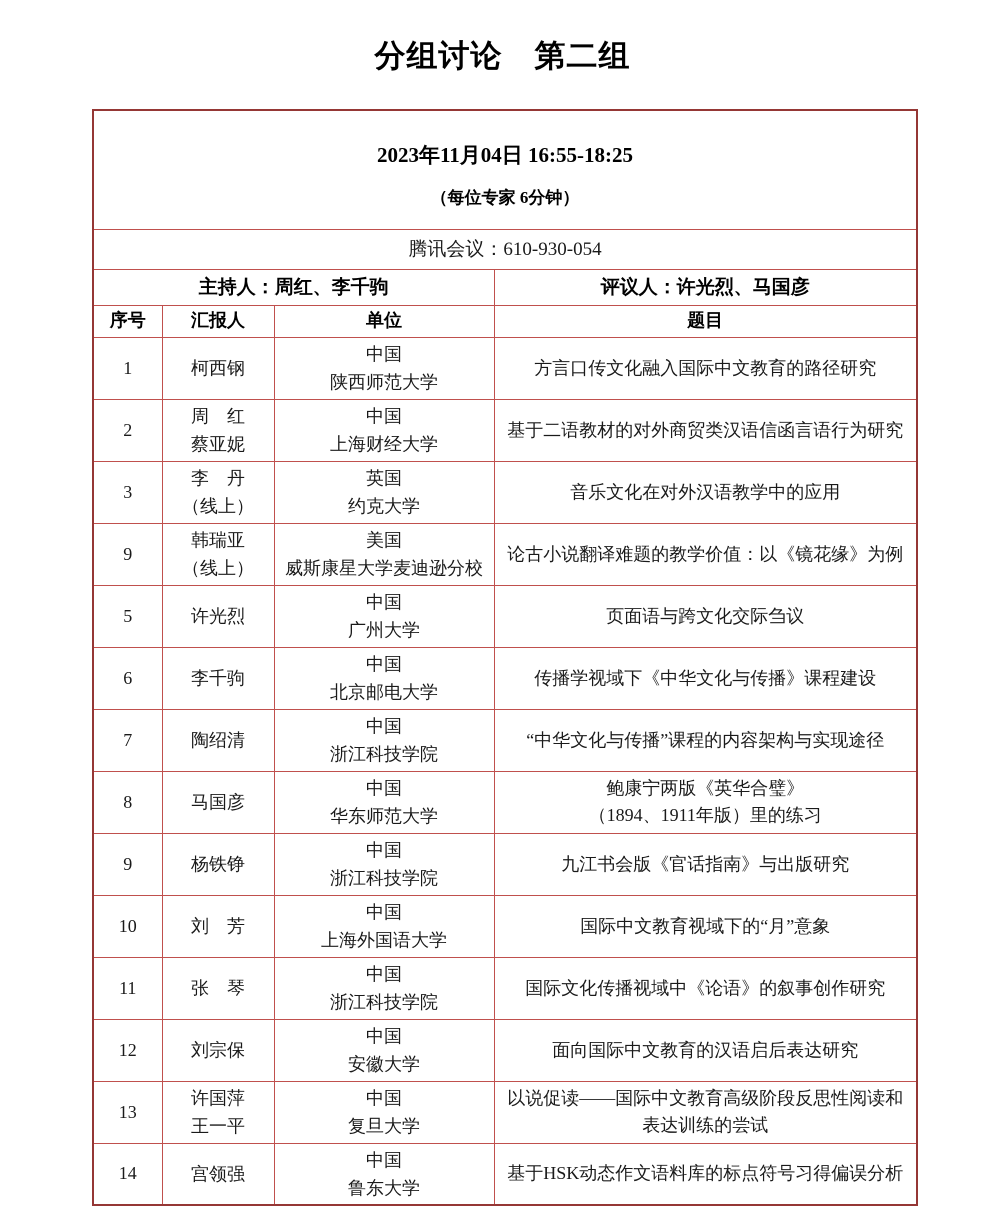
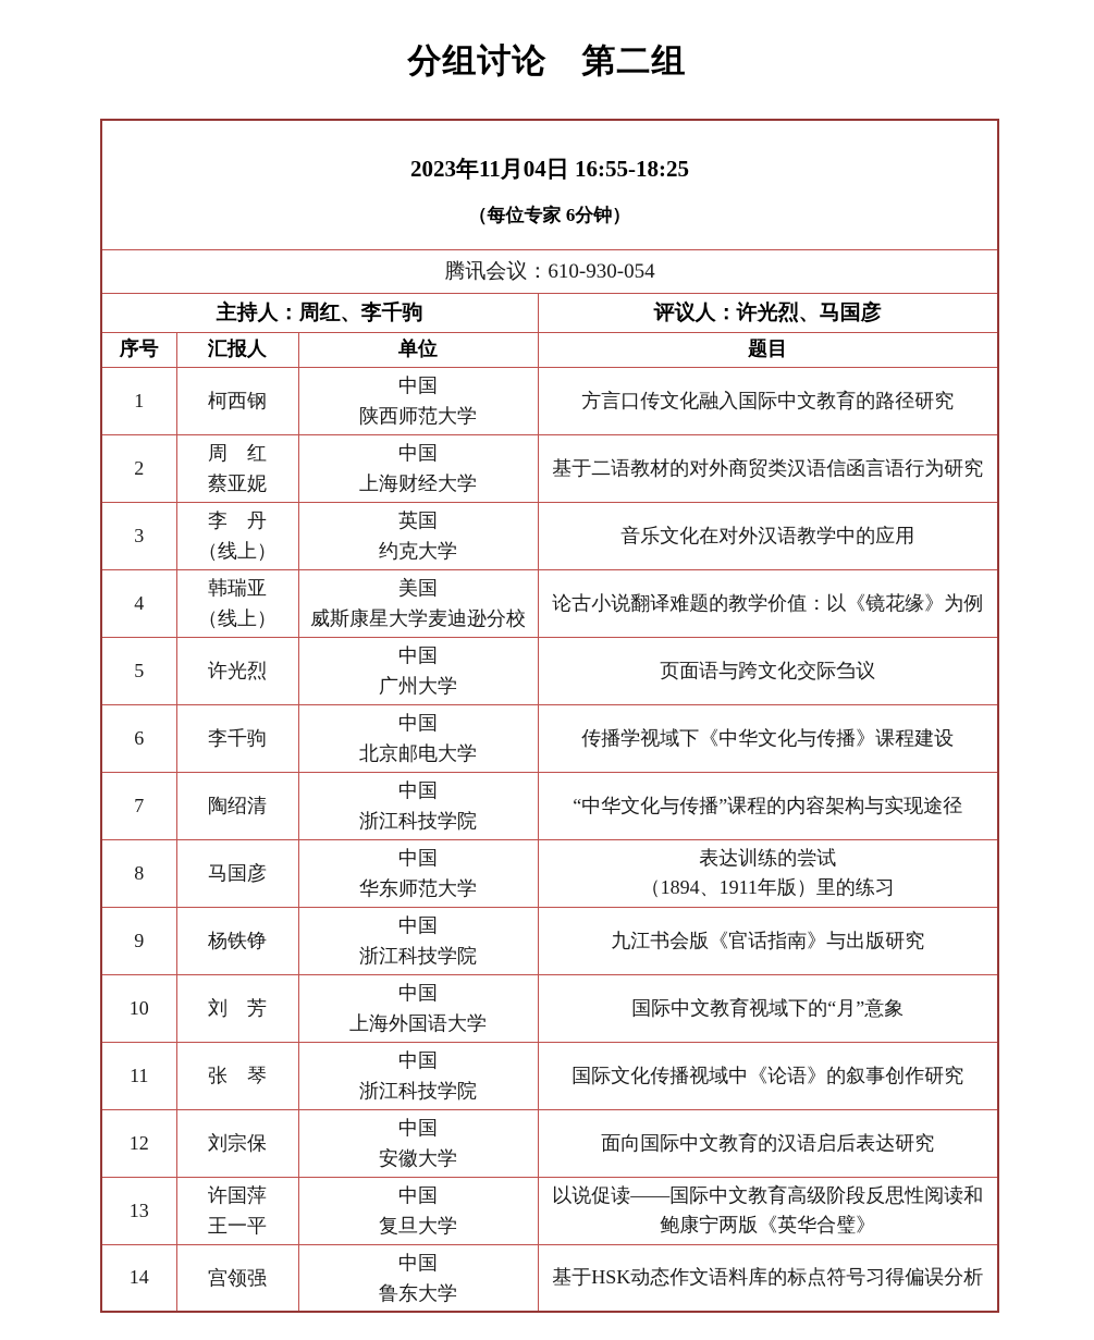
  分组讨论 第二组
  2023年11月04日 16:55-18:25 （每位专家 6分钟）
  腾讯会议：610-930-054
  主持人：周红、李千驹	评议人：许光烈、马国彦
  序号	汇报人	单位	题目
  1	柯西钢	中国陕西师范大学	方言口传文化融入国际中文教育的路径研究
  2	周 红蔡亚妮	中国上海财经大学	基于二语教材的对外商贸类汉语信函言语行为研究
  3	李 丹（线上）	英国约克大学	音乐文化在对外汉语教学中的应用
- 9	韩瑞亚（线上）	美国威斯康星大学麦迪逊分校	论古小说翻译难题的教学价值：以《镜花缘》为例
+ 4	韩瑞亚（线上）	美国威斯康星大学麦迪逊分校	论古小说翻译难题的教学价值：以《镜花缘》为例
  5	许光烈	中国广州大学	页面语与跨文化交际刍议
  6	李千驹	中国北京邮电大学	传播学视域下《中华文化与传播》课程建设
  7	陶绍清	中国浙江科技学院	“中华文化与传播”课程的内容架构与实现途径
- 8	马国彦	中国华东师范大学	鲍康宁两版《英华合璧》（1894、1911年版）里的练习
+ 8	马国彦	中国华东师范大学	表达训练的尝试（1894、1911年版）里的练习
  9	杨铁铮	中国浙江科技学院	九江书会版《官话指南》与出版研究
  10	刘 芳	中国上海外国语大学	国际中文教育视域下的“月”意象
  11	张 琴	中国浙江科技学院	国际文化传播视域中《论语》的叙事创作研究
  12	刘宗保	中国安徽大学	面向国际中文教育的汉语启后表达研究
- 13	许国萍王一平	中国复旦大学	以说促读——国际中文教育高级阶段反思性阅读和表达训练的尝试
+ 13	许国萍王一平	中国复旦大学	以说促读——国际中文教育高级阶段反思性阅读和鲍康宁两版《英华合璧》
  14	宫领强	中国鲁东大学	基于HSK动态作文语料库的标点符号习得偏误分析
